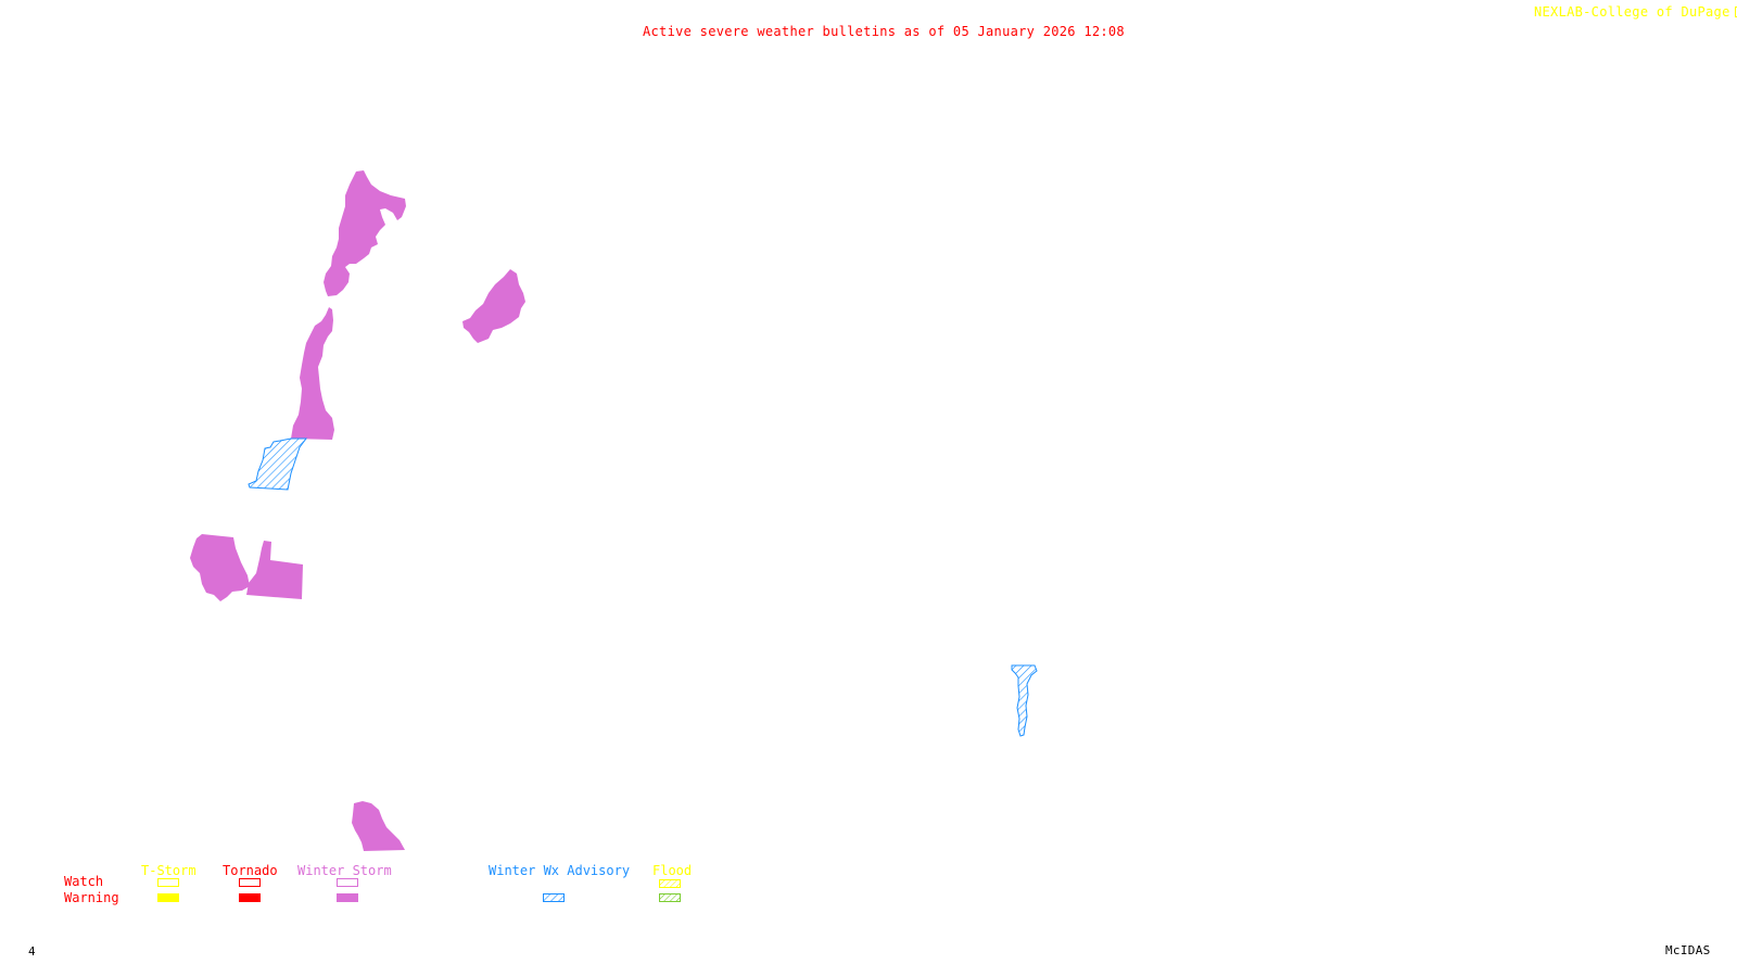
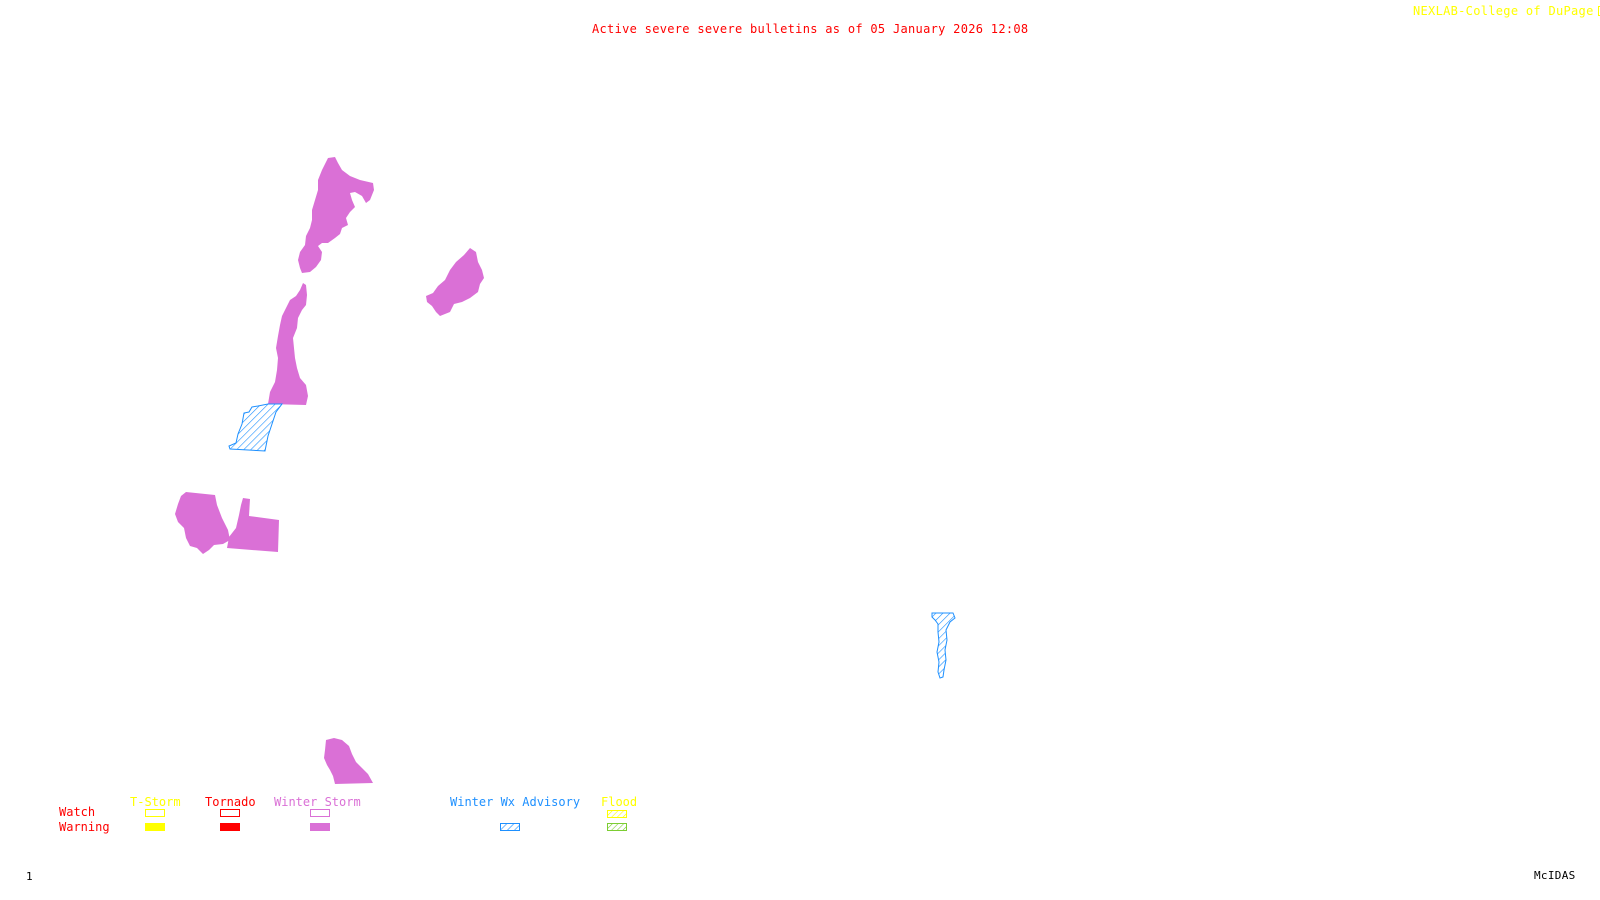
- Active severe weather bulletins as of 05 January 2026 12:08
+ Active severe severe bulletins as of 05 January 2026 12:08
  NEXLAB-College of DuPage
  Watch
  Warning
  T-Storm
  Tornado
  Winter Storm
  Winter Wx Advisory
  Flood
- 4
+ 1
  McIDAS
